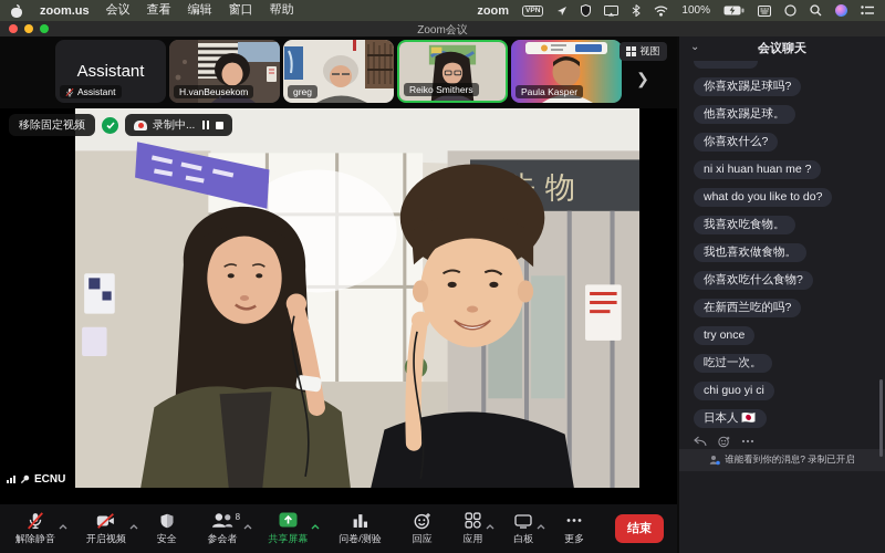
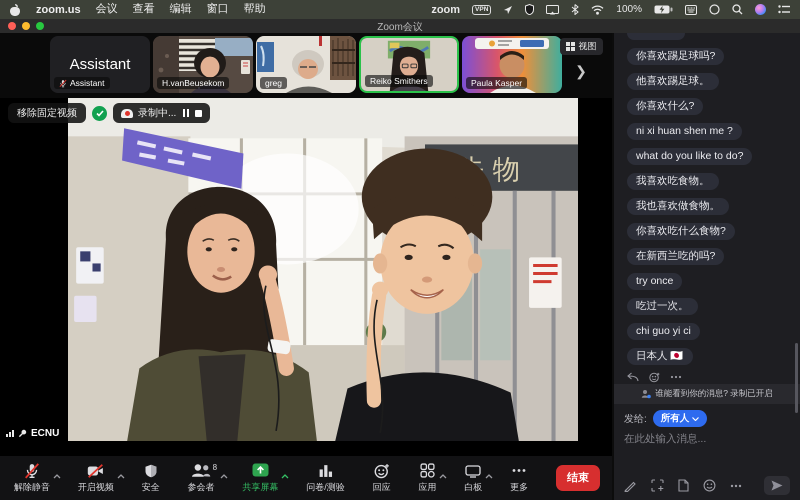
  zoom.us
  会议
  查看
  编辑
  窗口
  帮助
  zoom
  100%
  Zoom会议
  Assistant
  Assistant
  H.vanBeusekom
  greg
  Reiko Smithers
  Paula Kasper
  视图
  ❯
  移除固定视频
  录制中...
  ECNU
  解除静音
  开启视频
  安全
  8
  参会者
  共享屏幕
  问卷/测验
  回应
  应用
  白板
  更多
  结束
- ⌄
- 会议聊天
  你喜欢踢足球吗?
  他喜欢踢足球。
  你喜欢什么?
- ni xi huan huan me ?
+ ni xi huan shen me ?
  what do you like to do?
  我喜欢吃食物。
  我也喜欢做食物。
  你喜欢吃什么食物?
  在新西兰吃的吗?
  try once
  吃过一次。
  chi guo yi ci
  日本人 🇯🇵
  谁能看到你的消息? 录制已开启
+ 发给:
+ 所有人
+ 在此处输入消息...
